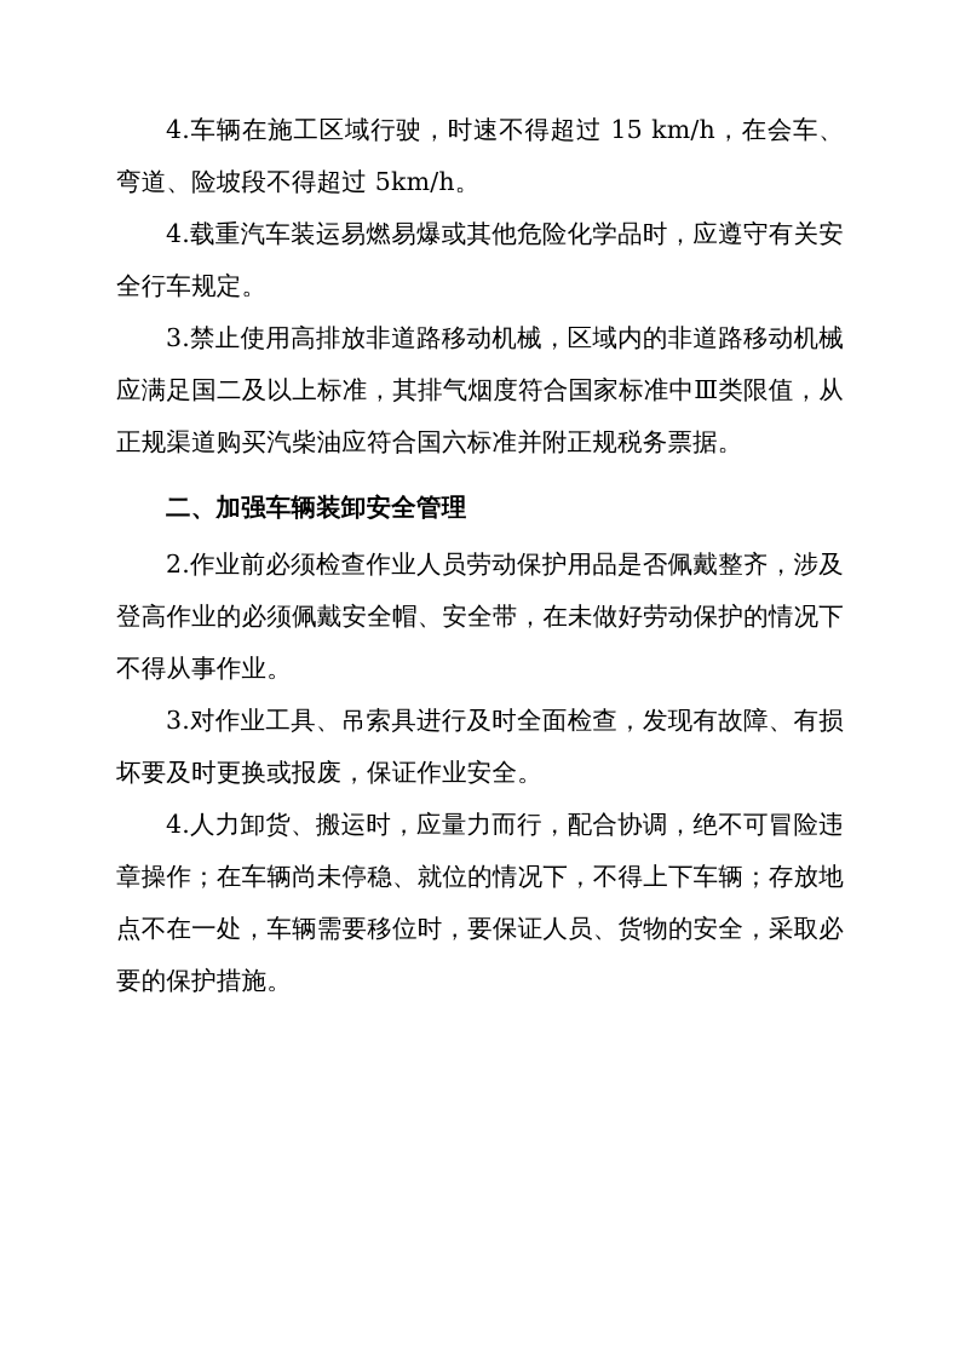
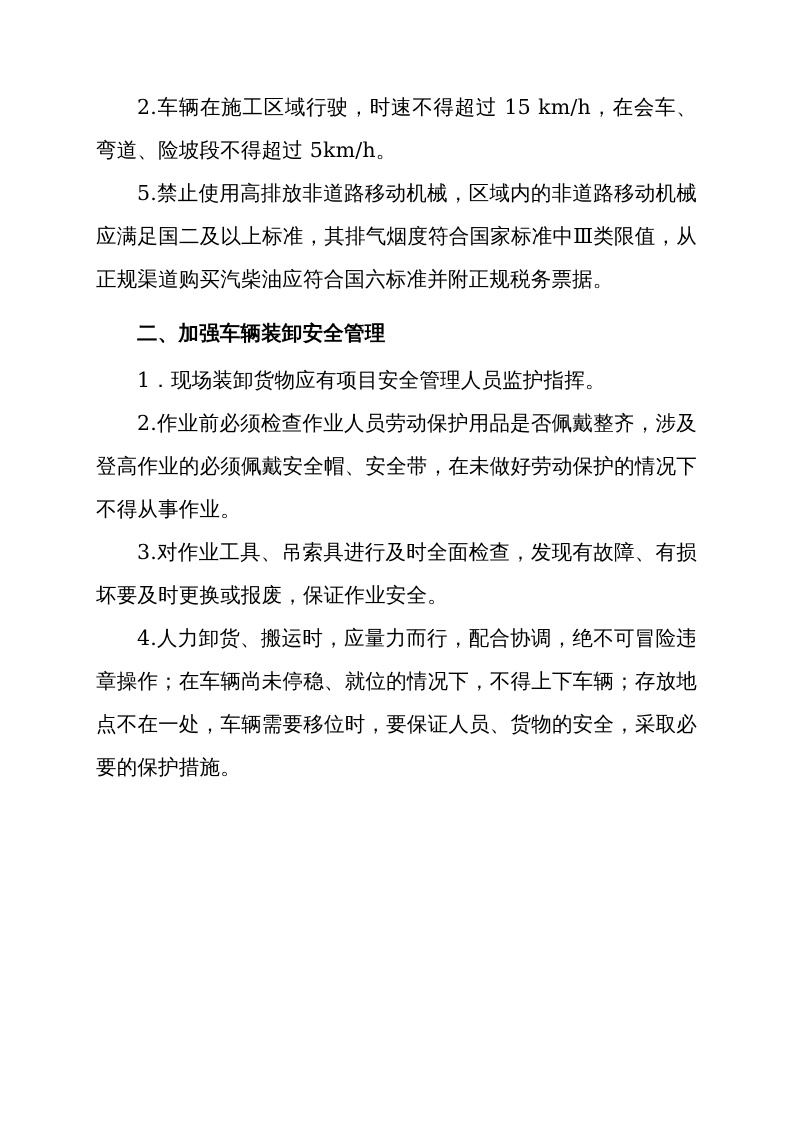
- 4.车辆在施工区域行驶，时速不得超过 15 km/h，在会车、弯道、险坡段不得超过 5km/h。
+ 2.车辆在施工区域行驶，时速不得超过 15 km/h，在会车、弯道、险坡段不得超过 5km/h。
- 4.载重汽车装运易燃易爆或其他危险化学品时，应遵守有关安全行车规定。
- 3.禁止使用高排放非道路移动机械，区域内的非道路移动机械应满足国二及以上标准，其排气烟度符合国家标准中Ⅲ类限值，从正规渠道购买汽柴油应符合国六标准并附正规税务票据。
+ 5.禁止使用高排放非道路移动机械，区域内的非道路移动机械应满足国二及以上标准，其排气烟度符合国家标准中Ⅲ类限值，从正规渠道购买汽柴油应符合国六标准并附正规税务票据。
  二、加强车辆装卸安全管理
+ 1．现场装卸货物应有项目安全管理人员监护指挥。
  2.作业前必须检查作业人员劳动保护用品是否佩戴整齐，涉及登高作业的必须佩戴安全帽、安全带，在未做好劳动保护的情况下不得从事作业。
  3.对作业工具、吊索具进行及时全面检查，发现有故障、有损坏要及时更换或报废，保证作业安全。
  4.人力卸货、搬运时，应量力而行，配合协调，绝不可冒险违章操作；在车辆尚未停稳、就位的情况下，不得上下车辆；存放地点不在一处，车辆需要移位时，要保证人员、货物的安全，采取必要的保护措施。
